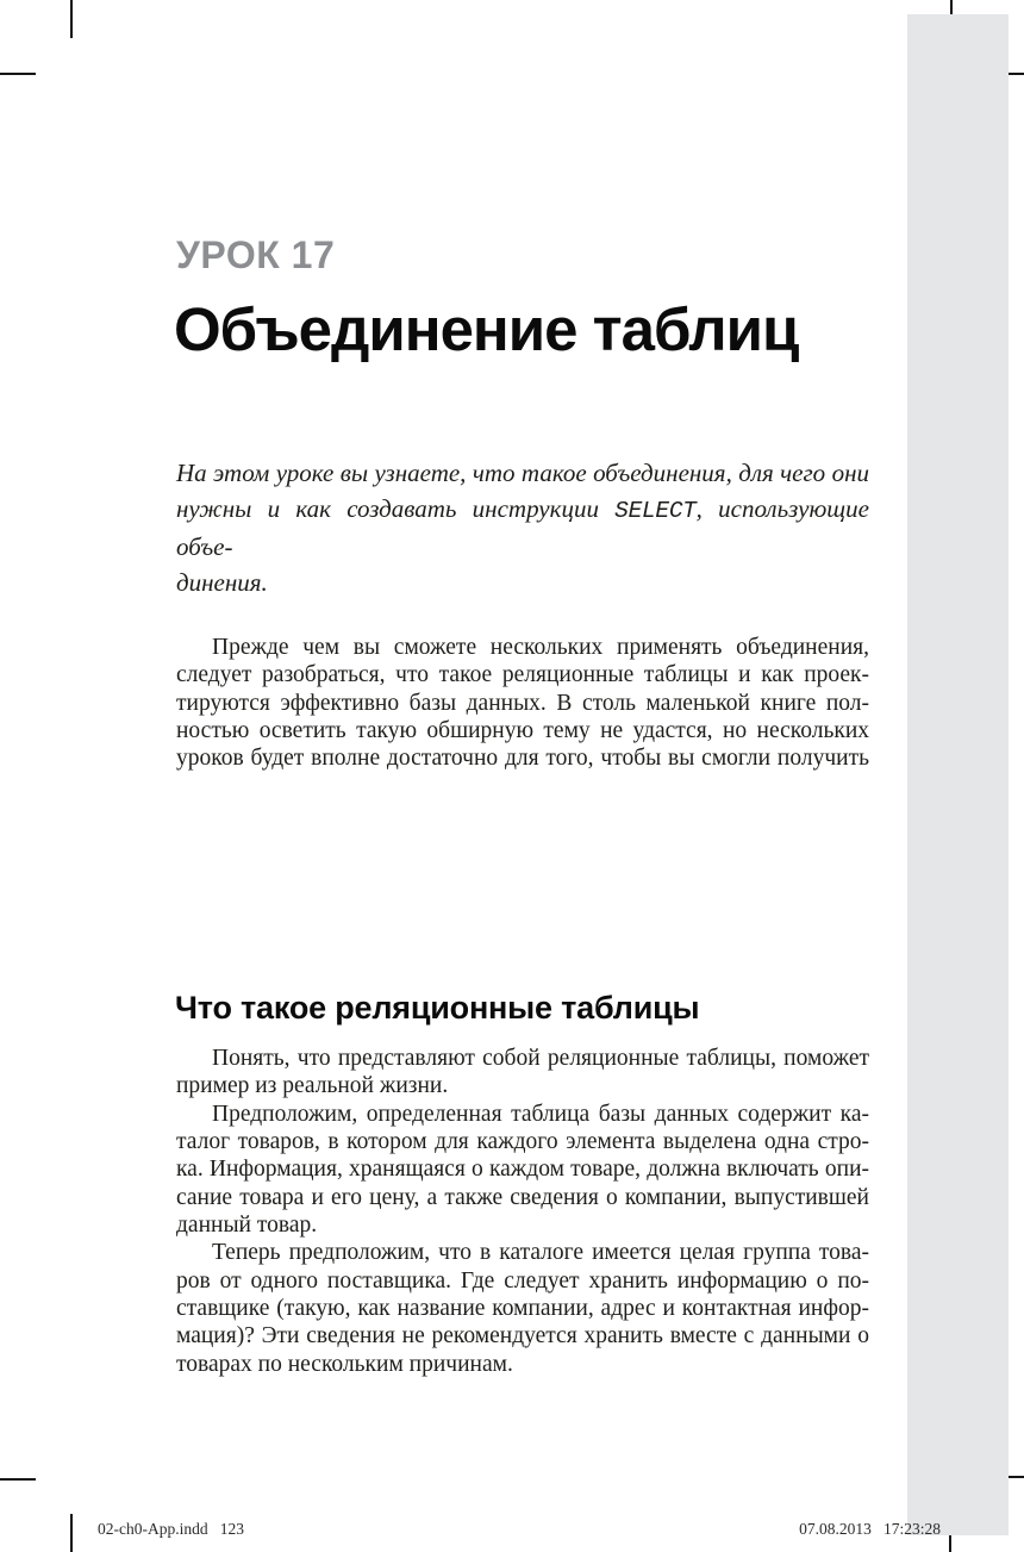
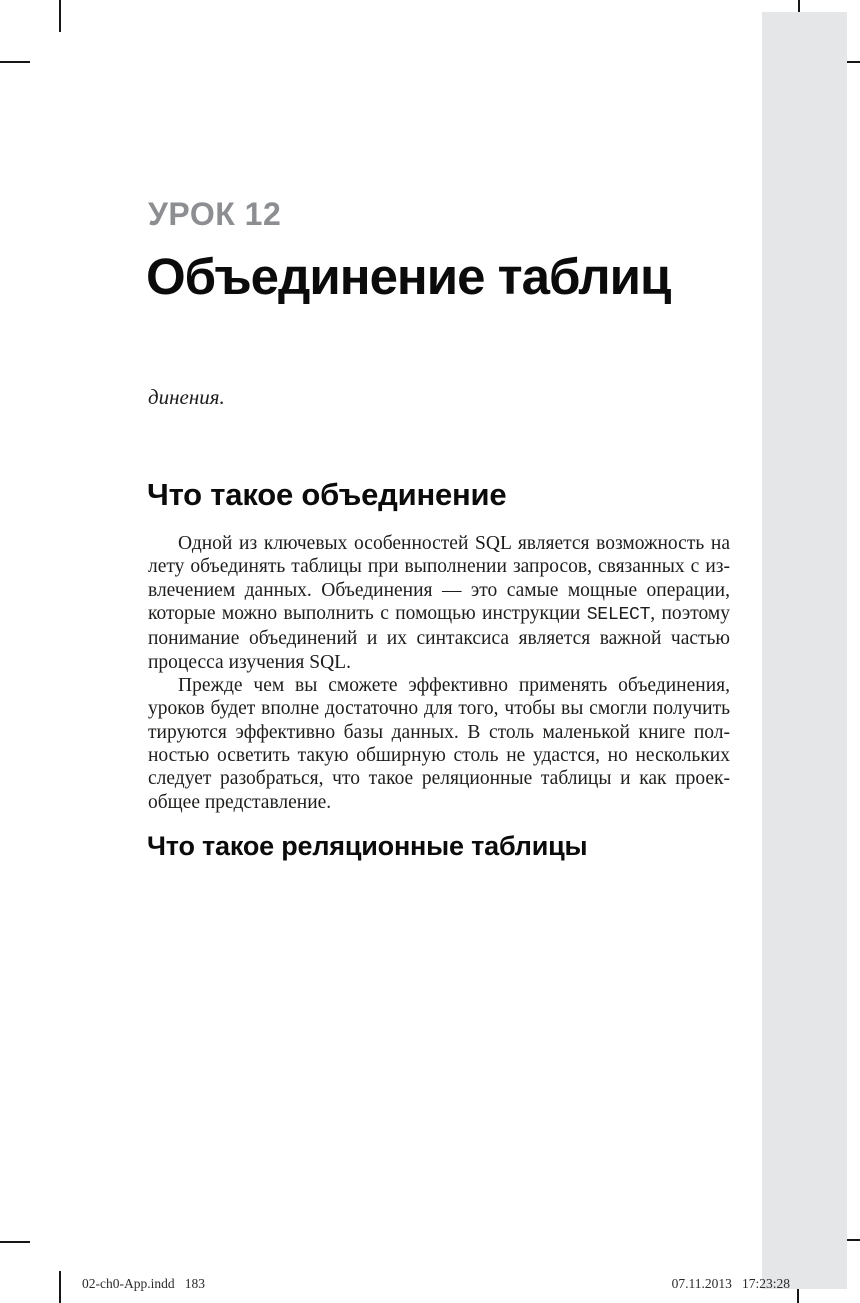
- УРОК 17
+ УРОК 12
  Объединение таблиц
- На этом уроке вы узнаете, что такое объединения, для чего они
- нужны и как создавать инструкции SELECT, использующие объе-
  динения.
+ Что такое объединение
+ Одной из ключевых особенностей SQL является возможность на
+ лету объединять таблицы при выполнении запросов, связанных с из-
+ влечением данных. Объединения — это самые мощные операции,
+ которые можно выполнить с помощью инструкции SELECT, поэтому
+ понимание объединений и их синтаксиса является важной частью
+ процесса изучения SQL.
- Прежде чем вы сможете нескольких применять объединения,
+ Прежде чем вы сможете эффективно применять объединения,
- следует разобраться, что такое реляционные таблицы и как проек-
+ уроков будет вполне достаточно для того, чтобы вы смогли получить
  тируются эффективно базы данных. В столь маленькой книге пол-
- ностью осветить такую обширную тему не удастся, но нескольких
+ ностью осветить такую обширную столь не удастся, но нескольких
- уроков будет вполне достаточно для того, чтобы вы смогли получить
+ следует разобраться, что такое реляционные таблицы и как проек-
+ общее представление.
  Что такое реляционные таблицы
- Понять, что представляют собой реляционные таблицы, поможет
- пример из реальной жизни.
- Предположим, определенная таблица базы данных содержит ка-
- талог товаров, в котором для каждого элемента выделена одна стро-
- ка. Информация, хранящаяся о каждом товаре, должна включать опи-
- сание товара и его цену, а также сведения о компании, выпустившей
- данный товар.
- Теперь предположим, что в каталоге имеется целая группа това-
- ров от одного поставщика. Где следует хранить информацию о по-
- ставщике (такую, как название компании, адрес и контактная инфор-
- мация)? Эти сведения не рекомендуется хранить вместе с данными о
- товарах по нескольким причинам.
- 02-ch0-App.indd 123
+ 02-ch0-App.indd 183
- 07.08.2013 17:23:28
+ 07.11.2013 17:23:28
